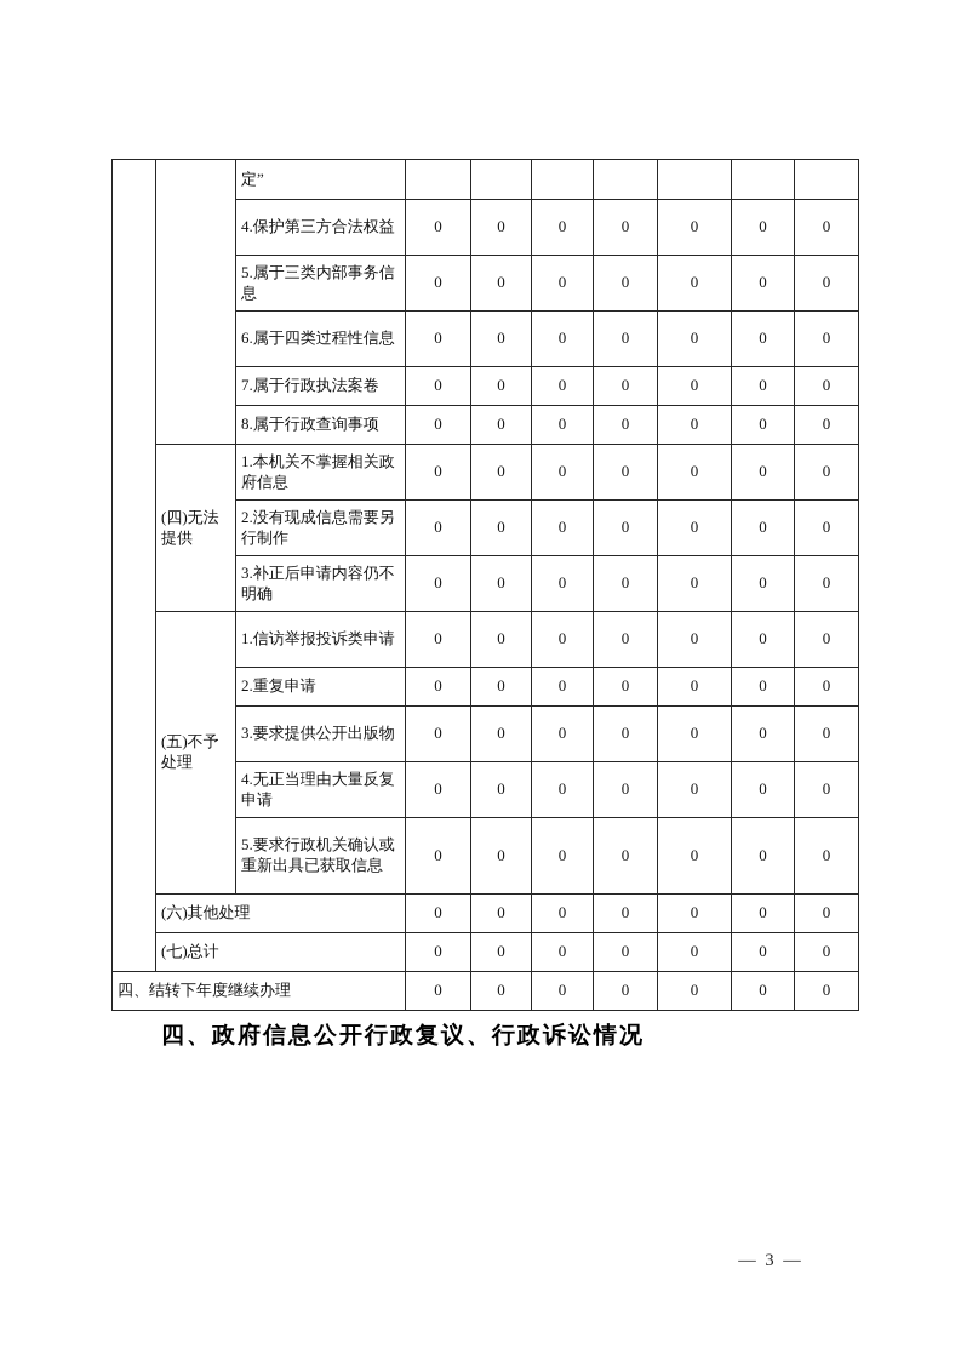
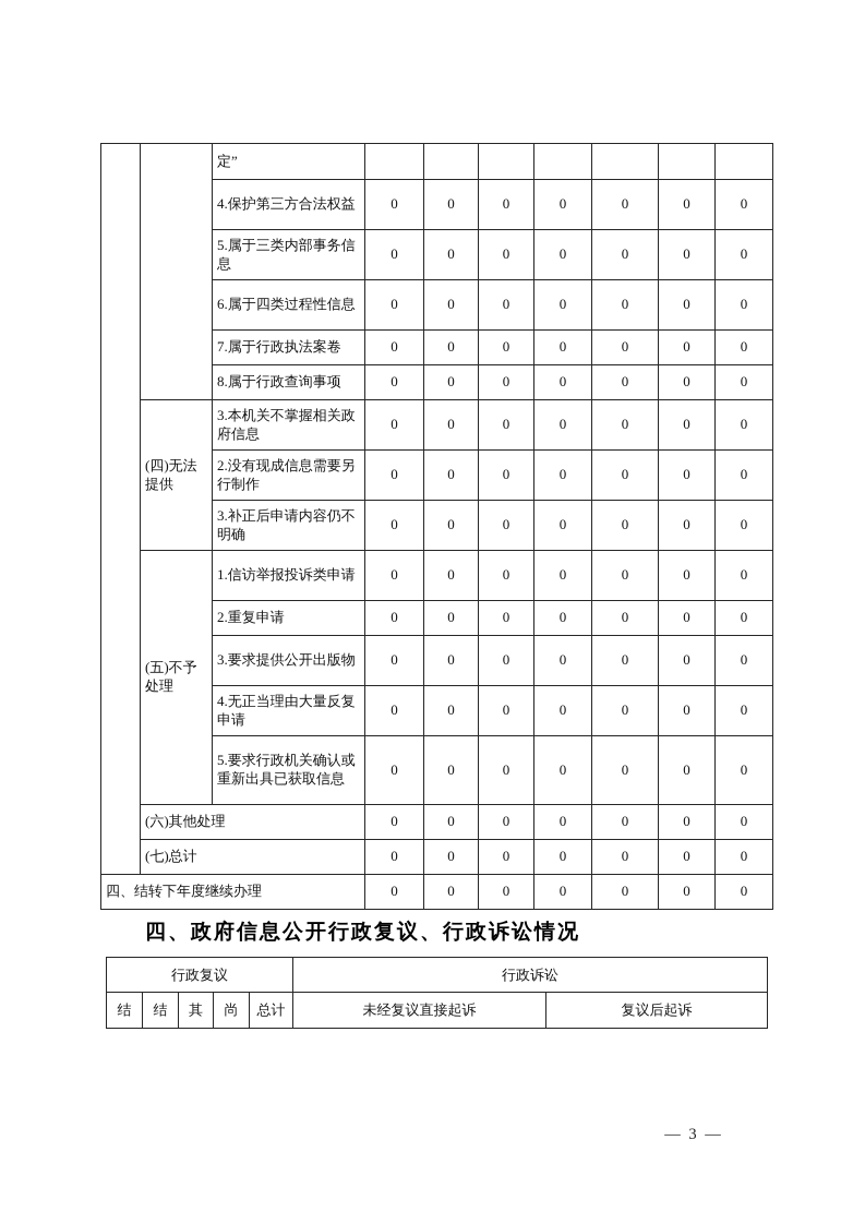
  		定”
  4.保护第三方合法权益	0	0	0	0	0	0	0
  5.属于三类内部事务信息	0	0	0	0	0	0	0
  6.属于四类过程性信息	0	0	0	0	0	0	0
  7.属于行政执法案卷	0	0	0	0	0	0	0
  8.属于行政查询事项	0	0	0	0	0	0	0
- (四)无法提供	1.本机关不掌握相关政府信息	0	0	0	0	0	0	0
+ (四)无法提供	3.本机关不掌握相关政府信息	0	0	0	0	0	0	0
  2.没有现成信息需要另行制作	0	0	0	0	0	0	0
  3.补正后申请内容仍不明确	0	0	0	0	0	0	0
  (五)不予处理	1.信访举报投诉类申请	0	0	0	0	0	0	0
  2.重复申请	0	0	0	0	0	0	0
  3.要求提供公开出版物	0	0	0	0	0	0	0
  4.无正当理由大量反复申请	0	0	0	0	0	0	0
  5.要求行政机关确认或重新出具已获取信息	0	0	0	0	0	0	0
  (六)其他处理	0	0	0	0	0	0	0
  (七)总计	0	0	0	0	0	0	0
  四、结转下年度继续办理	0	0	0	0	0	0	0
  四、政府信息公开行政复议、行政诉讼情况
+ 行政复议	行政诉讼
+ 结	结	其	尚	总计	未经复议直接起诉	复议后起诉
  — 3 —
